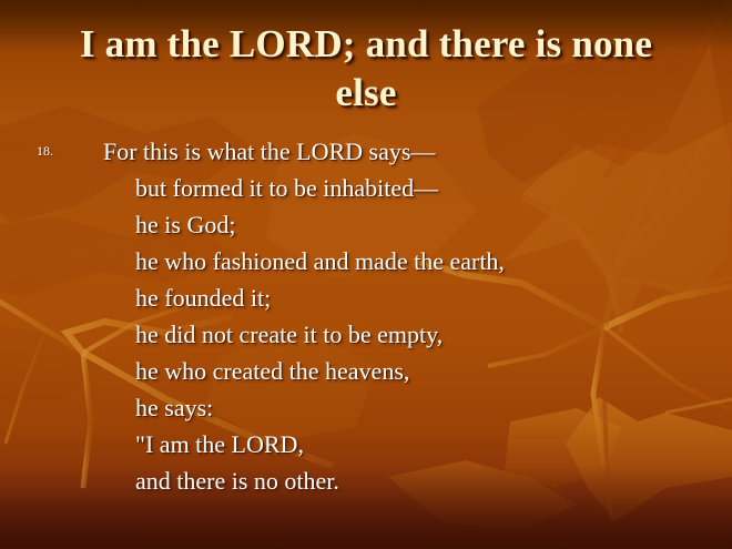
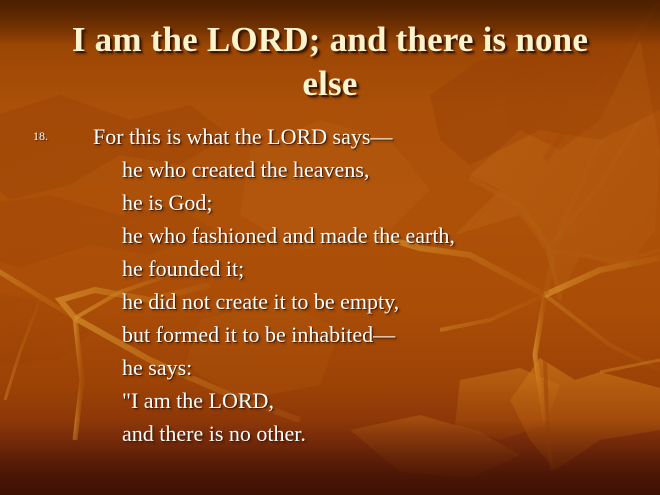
  I am the LORD; and there is none
  else
  18.
  For this is what the LORD says—
- but formed it to be inhabited—
+ he who created the heavens,
  he is God;
  he who fashioned and made the earth,
  he founded it;
  he did not create it to be empty,
- he who created the heavens,
+ but formed it to be inhabited—
  he says:
  "I am the LORD,
  and there is no other.
